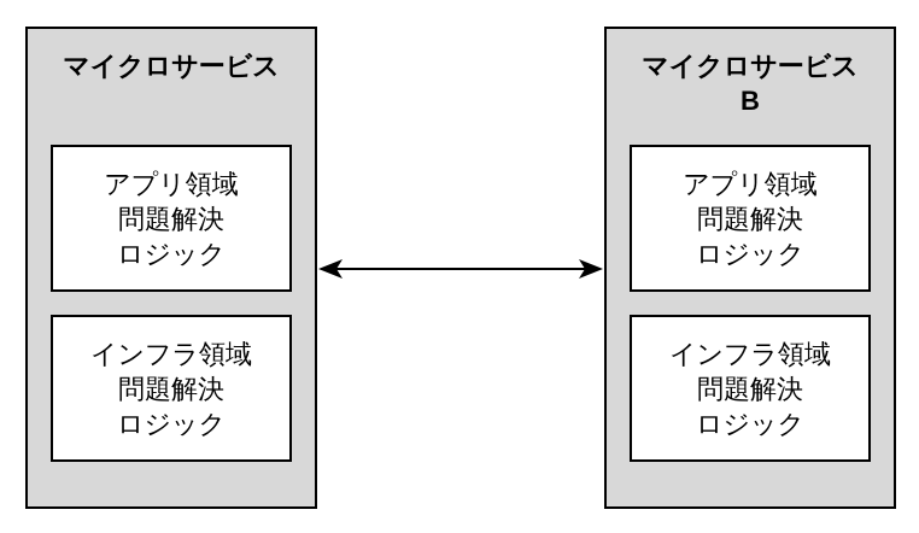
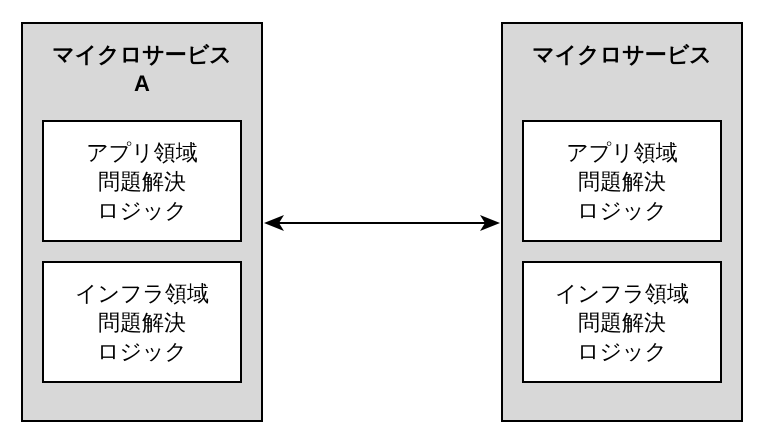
  マイクロサービス
+ A
  アプリ領域
  問題解決
  ロジック
  インフラ領域
  問題解決
  ロジック
  マイクロサービス
- B
  アプリ領域
  問題解決
  ロジック
  インフラ領域
  問題解決
  ロジック
